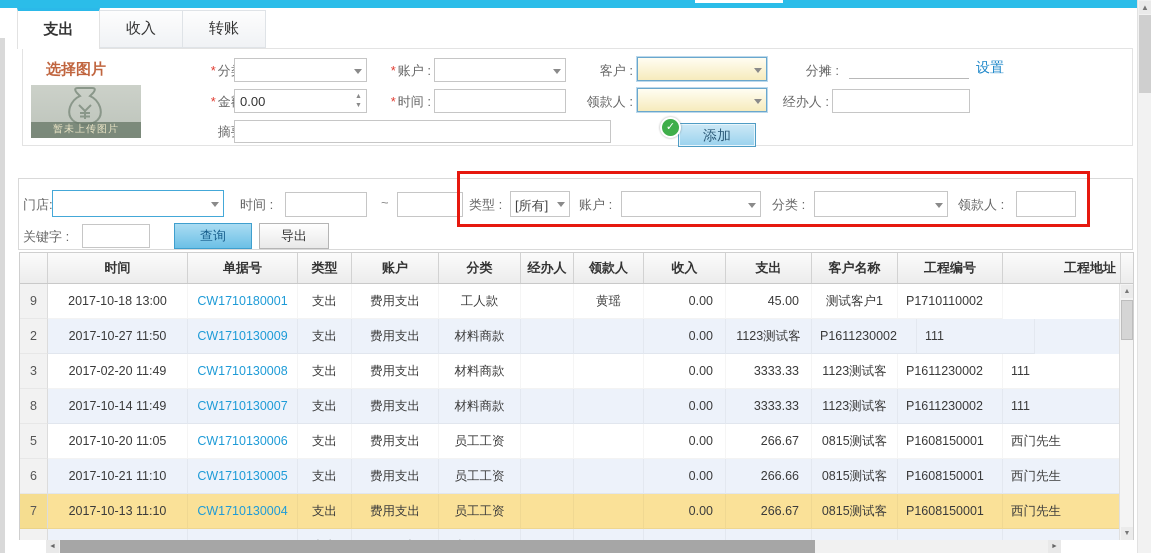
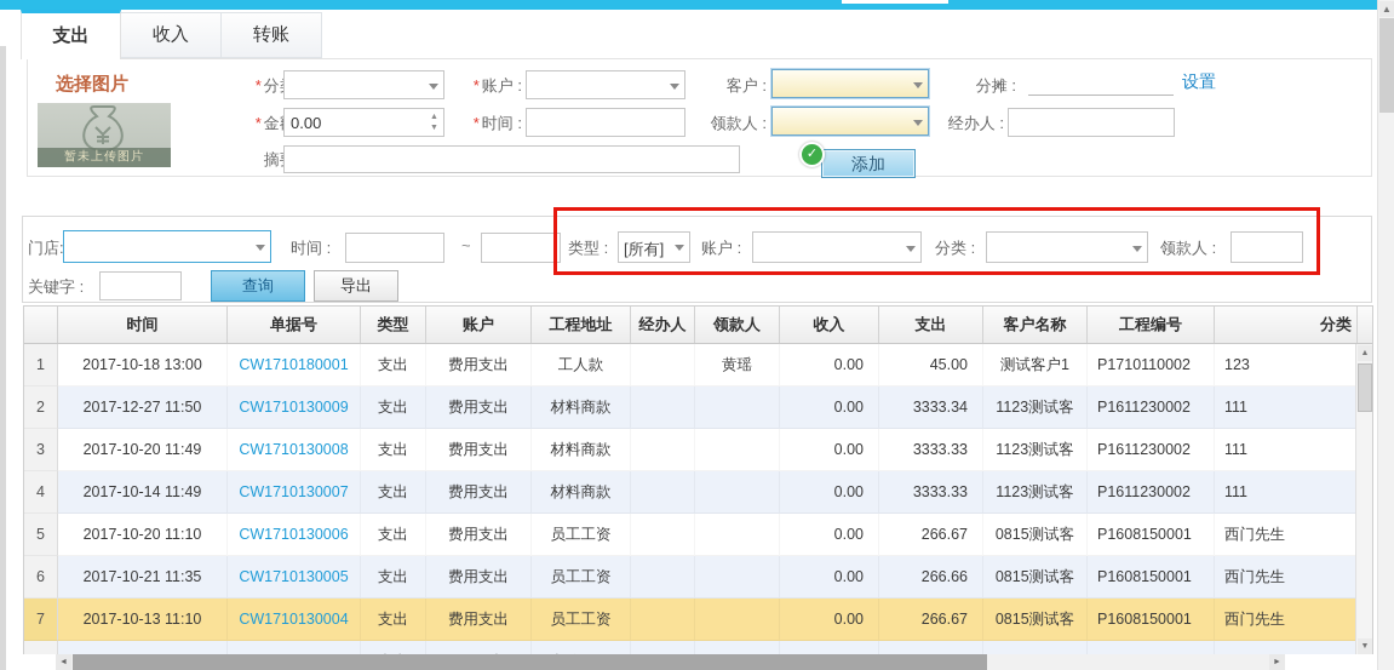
  支出
  收入
  转账
  选择图片
  暂未上传图片
  * 账户 :
  客户 :
  分摊 :
  设置
  0.00
  * 时间 :
  领款人 :
  经办人 :
  添加
  门店:
  时间 :
  ~
  类型 :
  [所有]
  账户 :
  分类 :
  领款人 :
  关键字 :
  查询
  导出
  时间
  单据号
  类型
  账户
- 分类
+ 工程地址
  经办人
  领款人
  收入
  支出
  客户名称
  工程编号
- 工程地址
+ 分类
- 9
+ 1
  2017-10-18 13:00
  CW1710180001
  支出
  费用支出
  工人款
  黄瑶
  0.00
  45.00
  测试客户1
  P1710110002
+ 123
  2
- 2017-10-27 11:50
+ 2017-12-27 11:50
  CW1710130009
  支出
  费用支出
  材料商款
  0.00
+ 3333.34
  1123测试客
  P1611230002
  111
  3
- 2017-02-20 11:49
+ 2017-10-20 11:49
  CW1710130008
  支出
  费用支出
  材料商款
  0.00
  3333.33
  1123测试客
  P1611230002
  111
- 8
+ 4
  2017-10-14 11:49
  CW1710130007
  支出
  费用支出
  材料商款
  0.00
  3333.33
  1123测试客
  P1611230002
  111
  5
- 2017-10-20 11:05
+ 2017-10-20 11:10
  CW1710130006
  支出
  费用支出
  员工工资
  0.00
  266.67
  0815测试客
  P1608150001
  西门先生
  6
- 2017-10-21 11:10
+ 2017-10-21 11:35
  CW1710130005
  支出
  费用支出
  员工工资
  0.00
  266.66
  0815测试客
  P1608150001
  西门先生
  7
  2017-10-13 11:10
  CW1710130004
  支出
  费用支出
  员工工资
  0.00
  266.67
  0815测试客
  P1608150001
  西门先生
